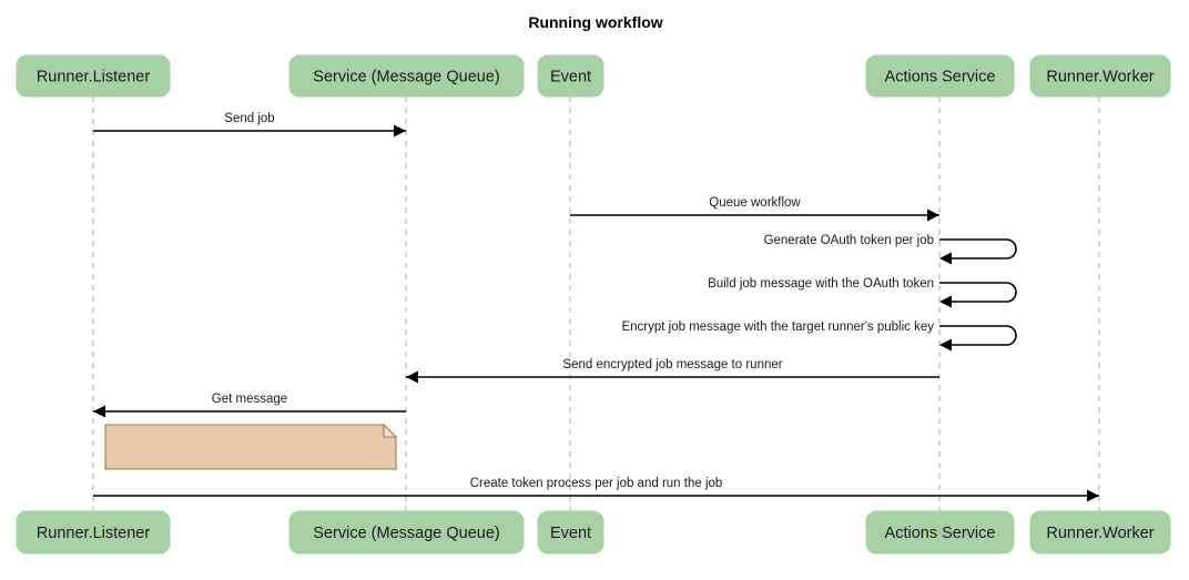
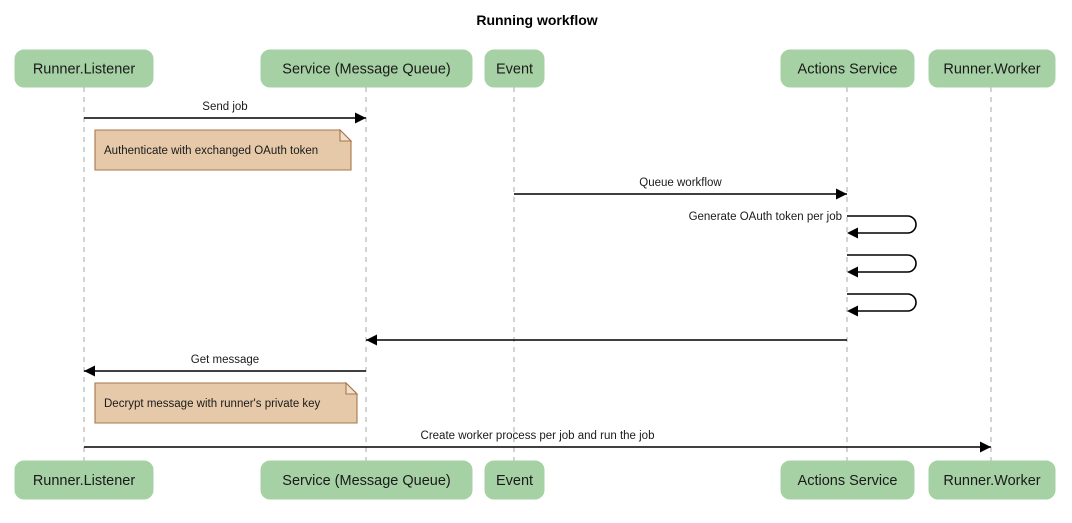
  Running workflow
  Runner.Listener
  Service (Message Queue)
  Event
  Actions Service
  Runner.Worker
  Send job
  Queue workflow
  Generate OAuth token per job
- Build job message with the OAuth token
- Encrypt job message with the target runner's public key
- Send encrypted job message to runner
  Get message
- Create token process per job and run the job
+ Create worker process per job and run the job
+ Authenticate with exchanged OAuth token
+ Decrypt message with runner's private key
  Runner.Listener
  Service (Message Queue)
  Event
  Actions Service
  Runner.Worker
